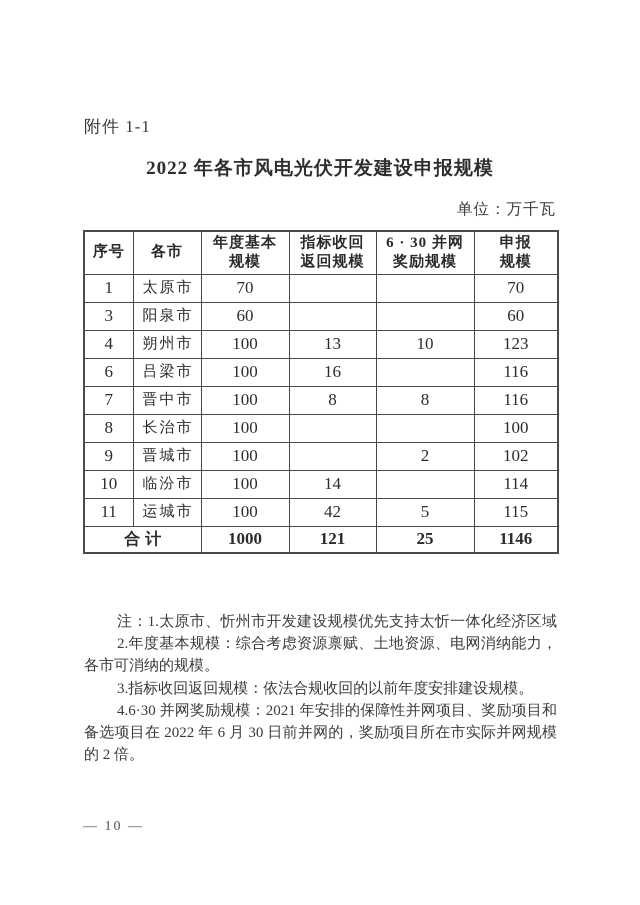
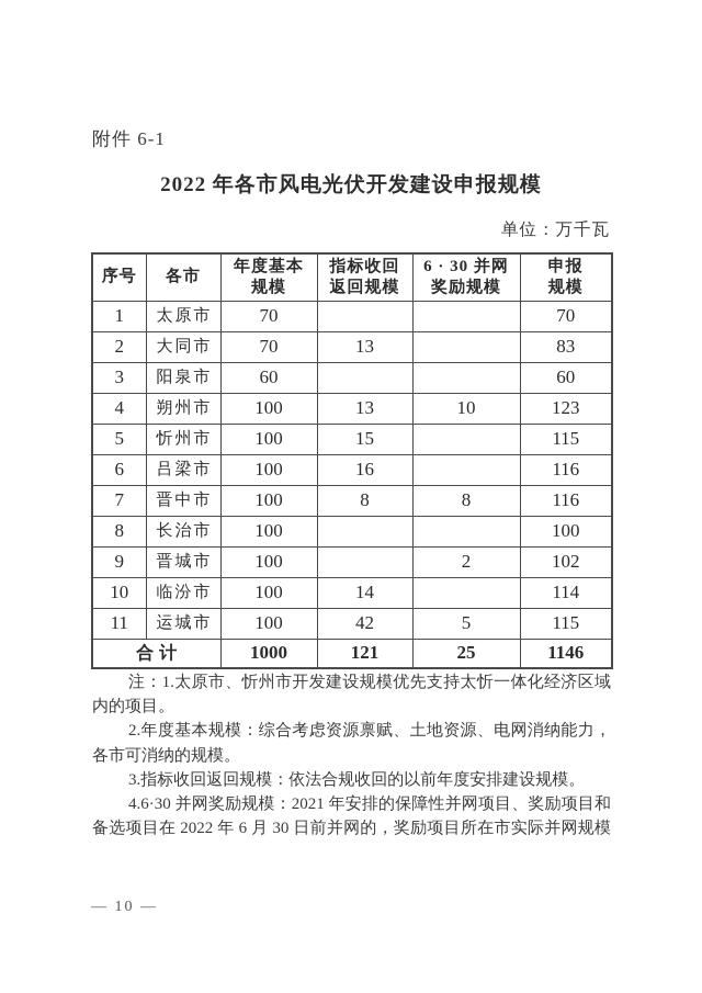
- 附件 1-1
+ 附件 6-1
  2022 年各市风电光伏开发建设申报规模
  单位：万千瓦
  序号	各市	年度基本规模	指标收回返回规模	6 · 30 并网奖励规模	申报规模
  1	太原市	70			70
+ 2	大同市	70	13		83
  3	阳泉市	60			60
  4	朔州市	100	13	10	123
+ 5	忻州市	100	15		115
  6	吕梁市	100	16		116
  7	晋中市	100	8	8	116
  8	长治市	100			100
  9	晋城市	100		2	102
  10	临汾市	100	14		114
  11	运城市	100	42	5	115
  合计	1000	121	25	1146
  注：1.太原市、忻州市开发建设规模优先支持太忻一体化经济区域
+ 内的项目。
  2.年度基本规模：综合考虑资源禀赋、土地资源、电网消纳能力，
  各市可消纳的规模。
  3.指标收回返回规模：依法合规收回的以前年度安排建设规模。
  4.6·30 并网奖励规模：2021 年安排的保障性并网项目、奖励项目和
  备选项目在 2022 年 6 月 30 日前并网的，奖励项目所在市实际并网规模
- 的 2 倍。
  — 10 —
